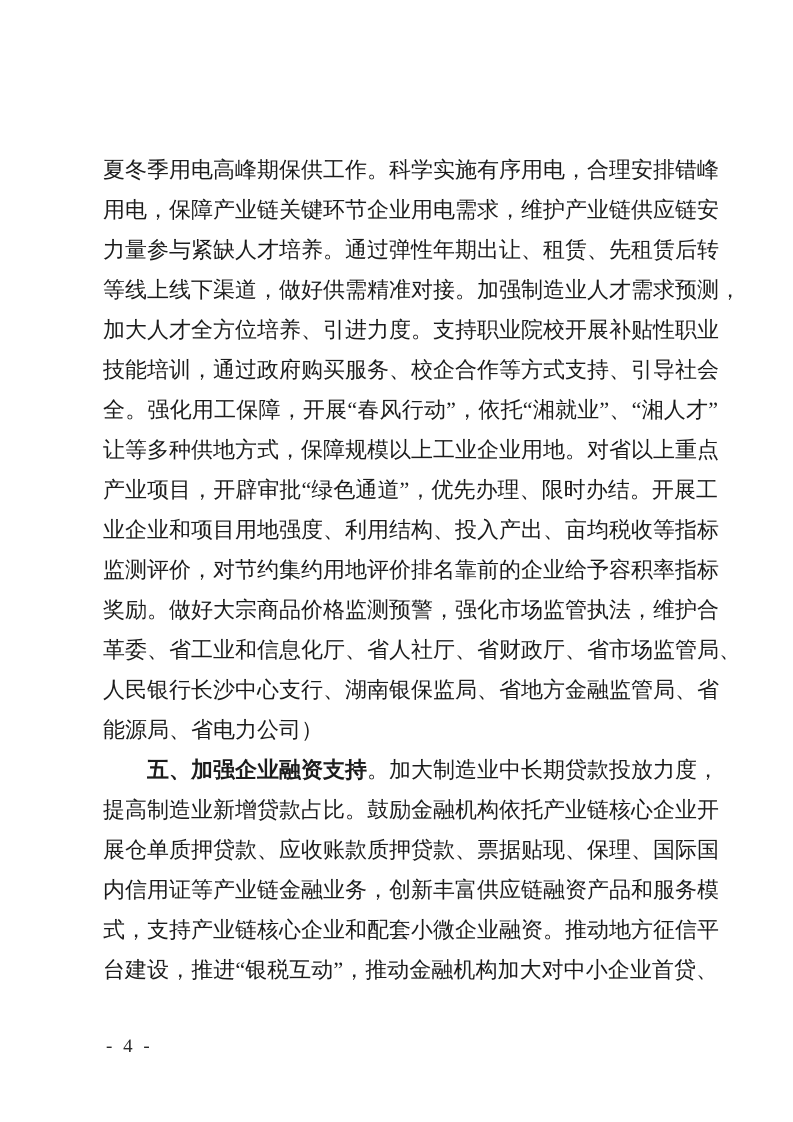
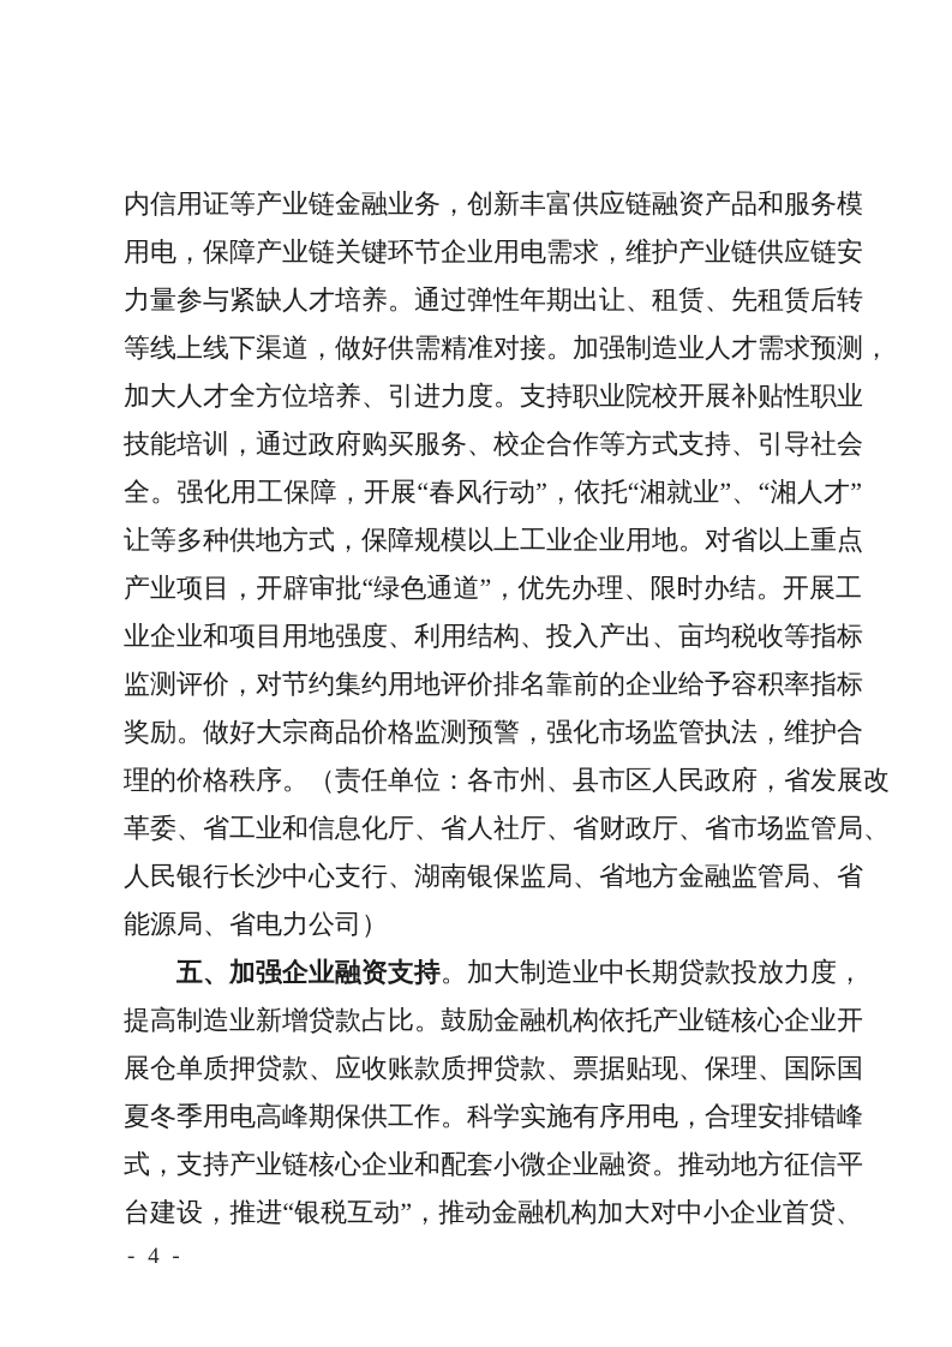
- 夏冬季用电高峰期保供工作。科学实施有序用电，合理安排错峰
+ 内信用证等产业链金融业务，创新丰富供应链融资产品和服务模
  用电，保障产业链关键环节企业用电需求，维护产业链供应链安
  力量参与紧缺人才培养。通过弹性年期出让、租赁、先租赁后转
  等线上线下渠道，做好供需精准对接。加强制造业人才需求预测，
  加大人才全方位培养、引进力度。支持职业院校开展补贴性职业
  技能培训，通过政府购买服务、校企合作等方式支持、引导社会
  全。强化用工保障，开展“春风行动”，依托“湘就业”、“湘人才”
  让等多种供地方式，保障规模以上工业企业用地。对省以上重点
  产业项目，开辟审批“绿色通道”，优先办理、限时办结。开展工
  业企业和项目用地强度、利用结构、投入产出、亩均税收等指标
  监测评价，对节约集约用地评价排名靠前的企业给予容积率指标
  奖励。做好大宗商品价格监测预警，强化市场监管执法，维护合
+ 理的价格秩序。（责任单位：各市州、县市区人民政府，省发展改
  革委、省工业和信息化厅、省人社厅、省财政厅、省市场监管局、
  人民银行长沙中心支行、湖南银保监局、省地方金融监管局、省
  能源局、省电力公司）
  五、加强企业融资支持。加大制造业中长期贷款投放力度，
  提高制造业新增贷款占比。鼓励金融机构依托产业链核心企业开
  展仓单质押贷款、应收账款质押贷款、票据贴现、保理、国际国
- 内信用证等产业链金融业务，创新丰富供应链融资产品和服务模
+ 夏冬季用电高峰期保供工作。科学实施有序用电，合理安排错峰
  式，支持产业链核心企业和配套小微企业融资。推动地方征信平
  台建设，推进“银税互动”，推动金融机构加大对中小企业首贷、
  - 4 -
